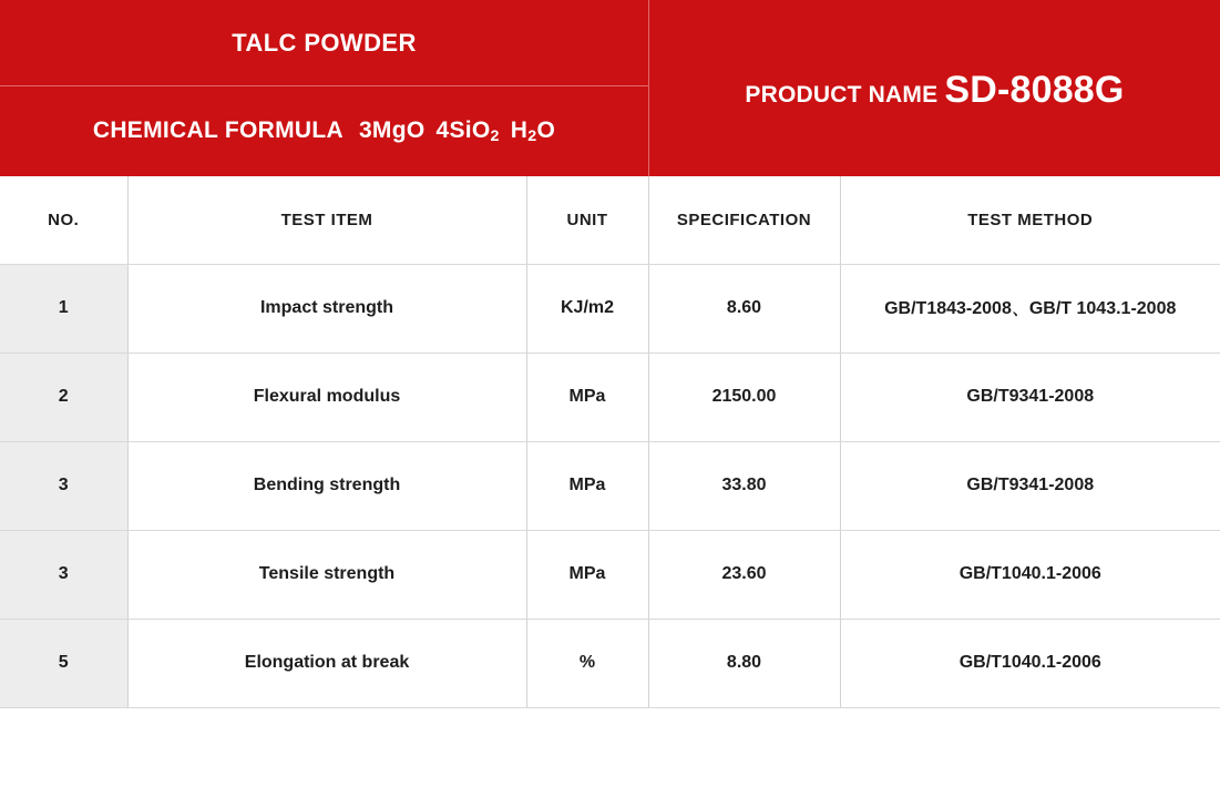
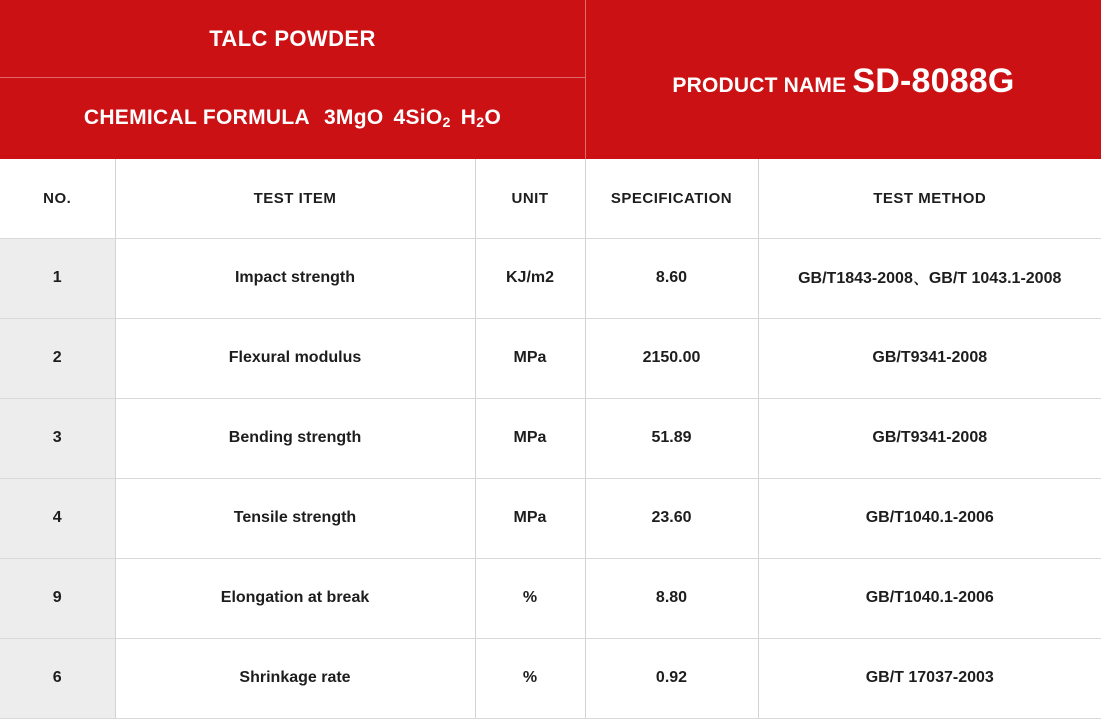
  TALC POWDER
  CHEMICAL FORMULA 3MgO 4SiO2 H2O
  PRODUCT NAME
  SD-8088G
  NO.	TEST ITEM	UNIT	SPECIFICATION	TEST METHOD
  1	Impact strength	KJ/m2	8.60	GB/T1843-2008、GB/T 1043.1-2008
  2	Flexural modulus	MPa	2150.00	GB/T9341-2008
- 3	Bending strength	MPa	33.80	GB/T9341-2008
+ 3	Bending strength	MPa	51.89	GB/T9341-2008
- 3	Tensile strength	MPa	23.60	GB/T1040.1-2006
+ 4	Tensile strength	MPa	23.60	GB/T1040.1-2006
- 5	Elongation at break	%	8.80	GB/T1040.1-2006
+ 9	Elongation at break	%	8.80	GB/T1040.1-2006
+ 6	Shrinkage rate	%	0.92	GB/T 17037-2003
